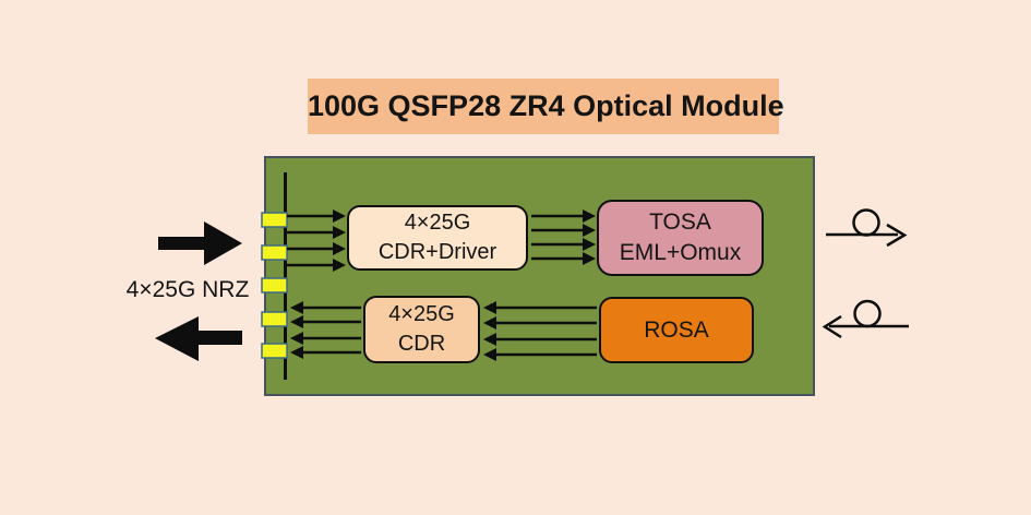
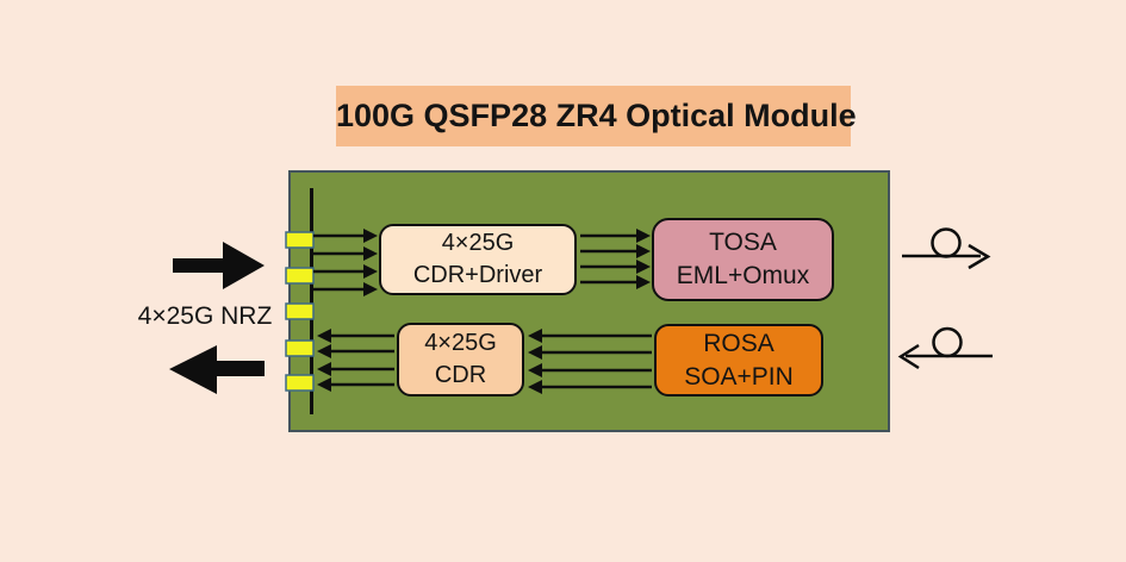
  100G QSFP28 ZR4 Optical Module
  4×25G
  CDR+Driver
  TOSA
  EML+Omux
  4×25G
  CDR
  ROSA
+ SOA+PIN
  4×25G NRZ
